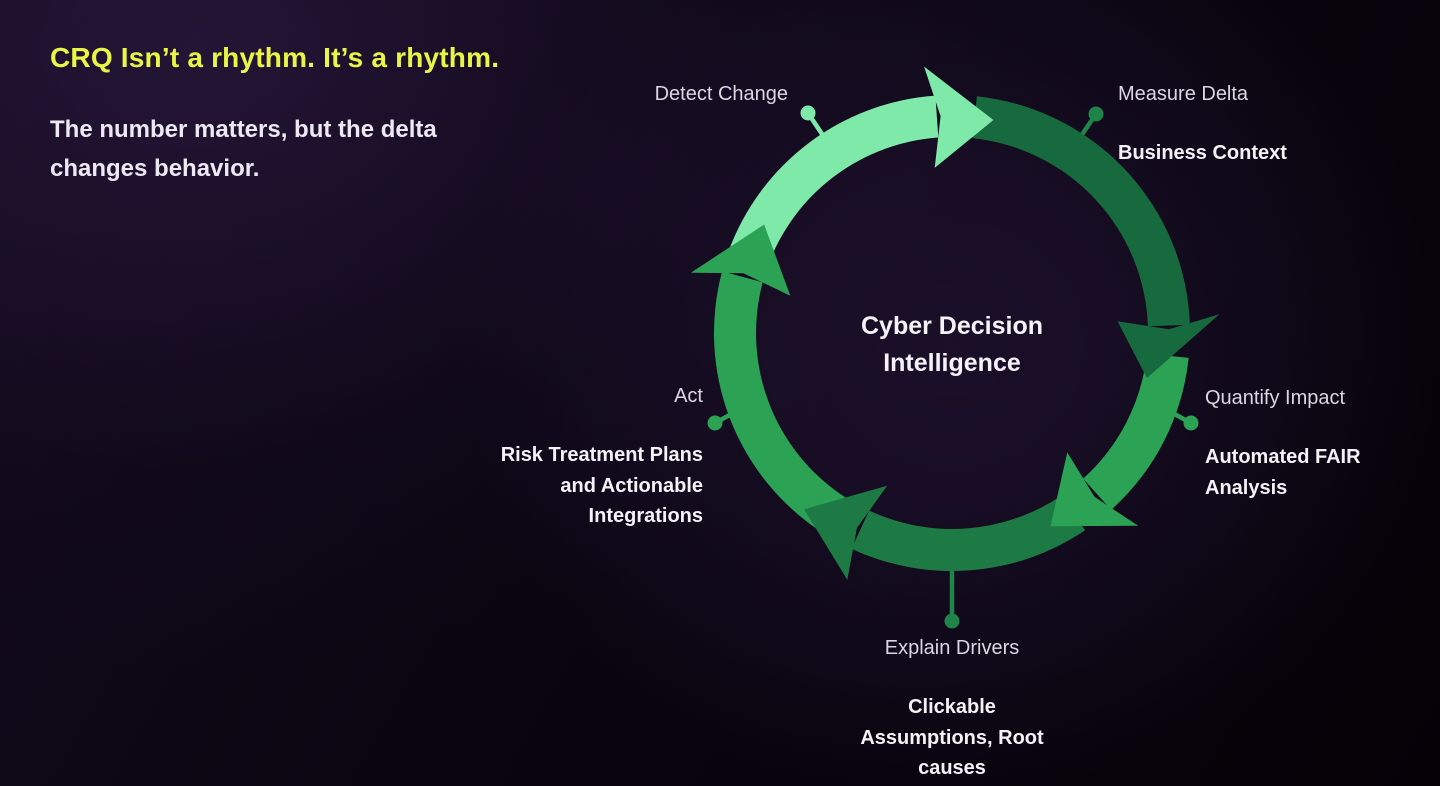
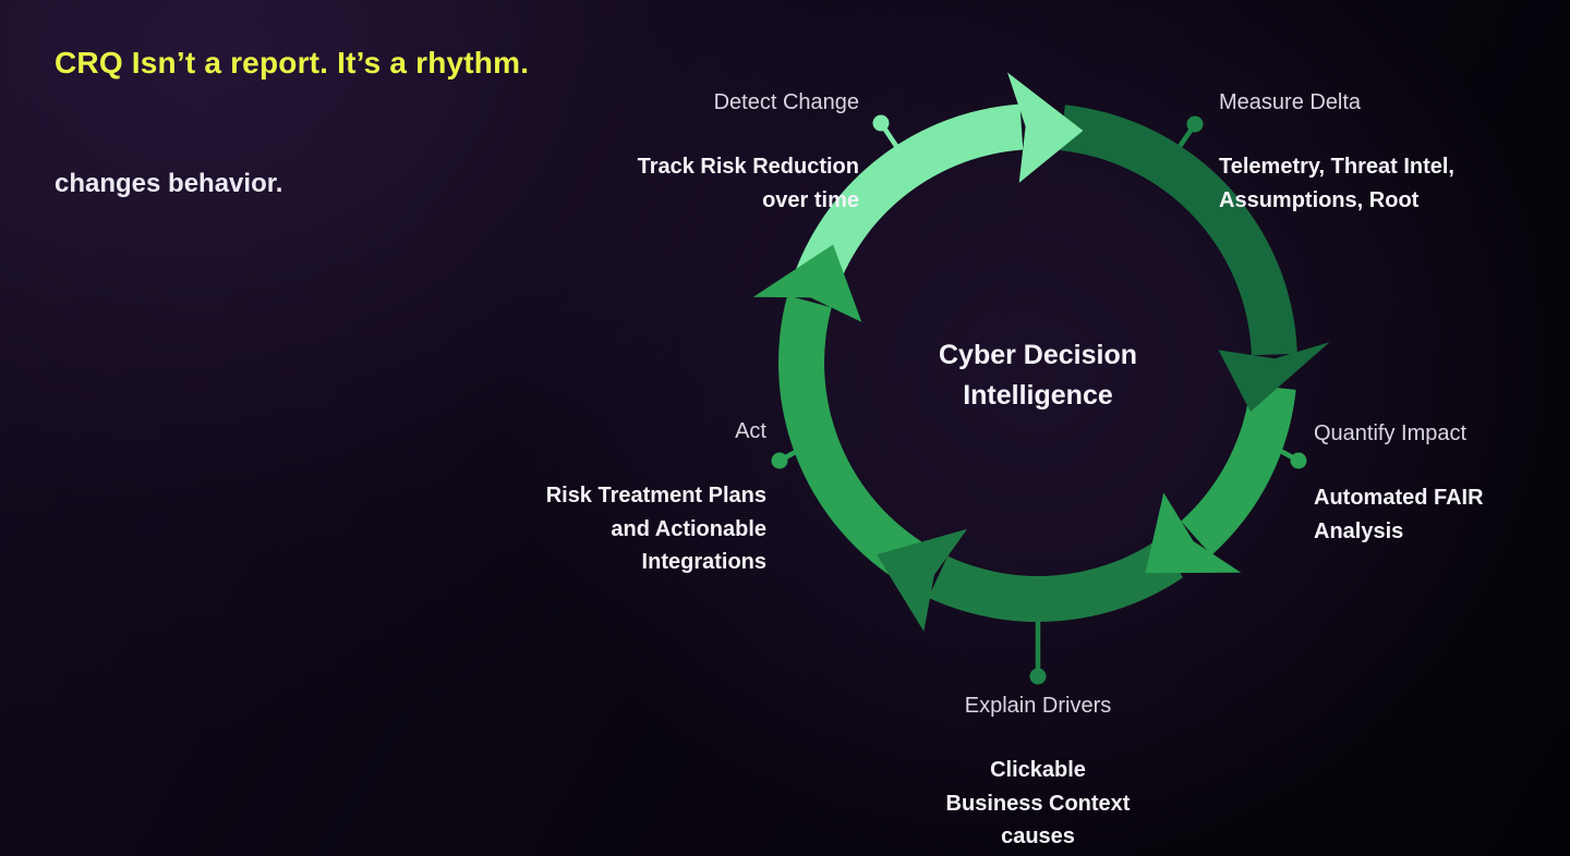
- CRQ Isn’t a rhythm. It’s a rhythm.
+ CRQ Isn’t a report. It’s a rhythm.
- The number matters, but the delta
  changes behavior.
  Cyber Decision
  Intelligence
  Detect Change
+ Track Risk Reduction
+ over time
  Measure Delta
+ Telemetry, Threat Intel,
- Business Context
+ Assumptions, Root
  Quantify Impact
  Automated FAIR
  Analysis
  Act
  Risk Treatment Plans
  and Actionable
  Integrations
  Explain Drivers
  Clickable
- Assumptions, Root
+ Business Context
  causes
